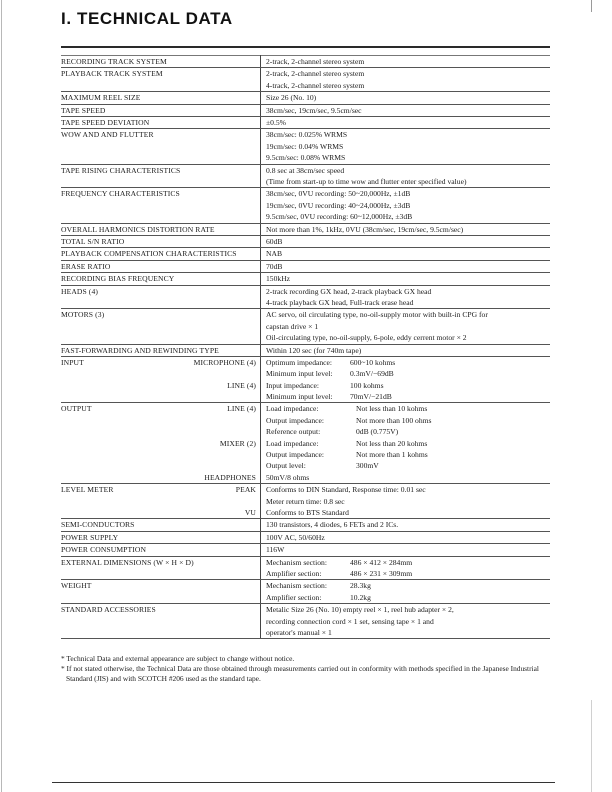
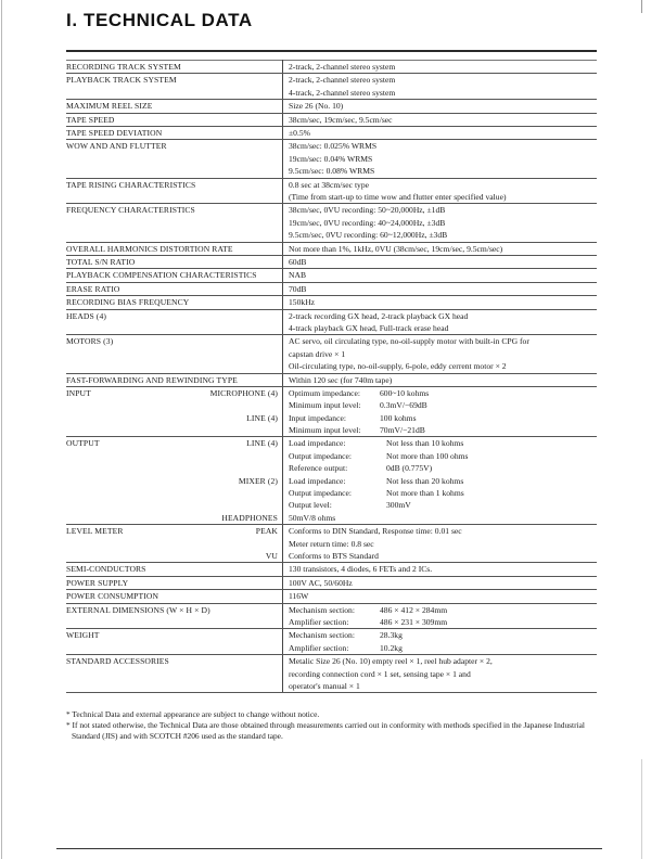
  I. TECHNICAL DATA
  RECORDING TRACK SYSTEM	2-track, 2-channel stereo system
  PLAYBACK TRACK SYSTEM	2-track, 2-channel stereo system4-track, 2-channel stereo system
  MAXIMUM REEL SIZE	Size 26 (No. 10)
  TAPE SPEED	38cm/sec, 19cm/sec, 9.5cm/sec
  TAPE SPEED DEVIATION	±0.5%
  WOW AND AND FLUTTER	38cm/sec: 0.025% WRMS19cm/sec: 0.04% WRMS9.5cm/sec: 0.08% WRMS
- TAPE RISING CHARACTERISTICS	0.8 sec at 38cm/sec speed(Time from start-up to time wow and flutter enter specified value)
+ TAPE RISING CHARACTERISTICS	0.8 sec at 38cm/sec type(Time from start-up to time wow and flutter enter specified value)
  FREQUENCY CHARACTERISTICS	38cm/sec, 0VU recording: 50~20,000Hz, ±1dB19cm/sec, 0VU recording: 40~24,000Hz, ±3dB9.5cm/sec, 0VU recording: 60~12,000Hz, ±3dB
  OVERALL HARMONICS DISTORTION RATE	Not more than 1%, 1kHz, 0VU (38cm/sec, 19cm/sec, 9.5cm/sec)
  TOTAL S/N RATIO	60dB
  PLAYBACK COMPENSATION CHARACTERISTICS	NAB
  ERASE RATIO	70dB
  RECORDING BIAS FREQUENCY	150kHz
  HEADS (4)	2-track recording GX head, 2-track playback GX head4-track playback GX head, Full-track erase head
  MOTORS (3)	AC servo, oil circulating type, no-oil-supply motor with built-in CPG forcapstan drive × 1Oil-circulating type, no-oil-supply, 6-pole, eddy cerrent motor × 2
  FAST-FORWARDING AND REWINDING TYPE	Within 120 sec (for 740m tape)
  INPUT MICROPHONE (4)LINE (4)	Optimum impedance: 600~10 kohmsMinimum input level: 0.3mV/−69dBInput impedance: 100 kohmsMinimum input level: 70mV/−21dB
  OUTPUT LINE (4)MIXER (2)HEADPHONES	Load impedance: Not less than 10 kohmsOutput impedance: Not more than 100 ohmsReference output: 0dB (0.775V)Load impedance: Not less than 20 kohmsOutput impedance: Not more than 1 kohmsOutput level: 300mV50mV/8 ohms
  LEVEL METER PEAKVU	Conforms to DIN Standard, Response time: 0.01 secMeter return time: 0.8 secConforms to BTS Standard
  SEMI-CONDUCTORS	130 transistors, 4 diodes, 6 FETs and 2 ICs.
  POWER SUPPLY	100V AC, 50/60Hz
  POWER CONSUMPTION	116W
  EXTERNAL DIMENSIONS (W × H × D)	Mechanism section: 486 × 412 × 284mmAmplifier section: 486 × 231 × 309mm
  WEIGHT	Mechanism section: 28.3kgAmplifier section: 10.2kg
  STANDARD ACCESSORIES	Metalic Size 26 (No. 10) empty reel × 1, reel hub adapter × 2,recording connection cord × 1 set, sensing tape × 1 andoperator's manual × 1
  * Technical Data and external appearance are subject to change without notice.
  * If not stated otherwise, the Technical Data are those obtained through measurements carried out in conformity with methods specified in the Japanese Industrial Standard (JIS) and with SCOTCH #206 used as the standard tape.
